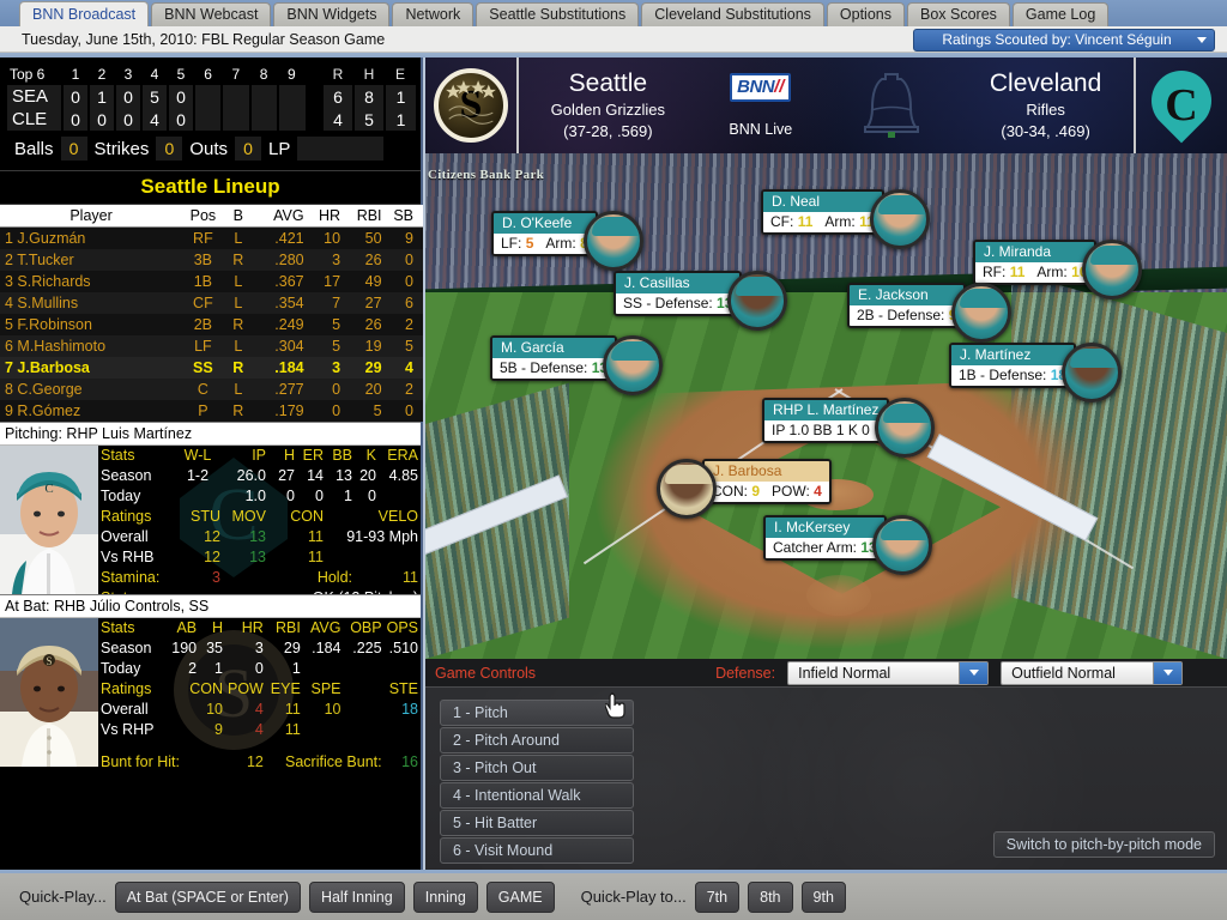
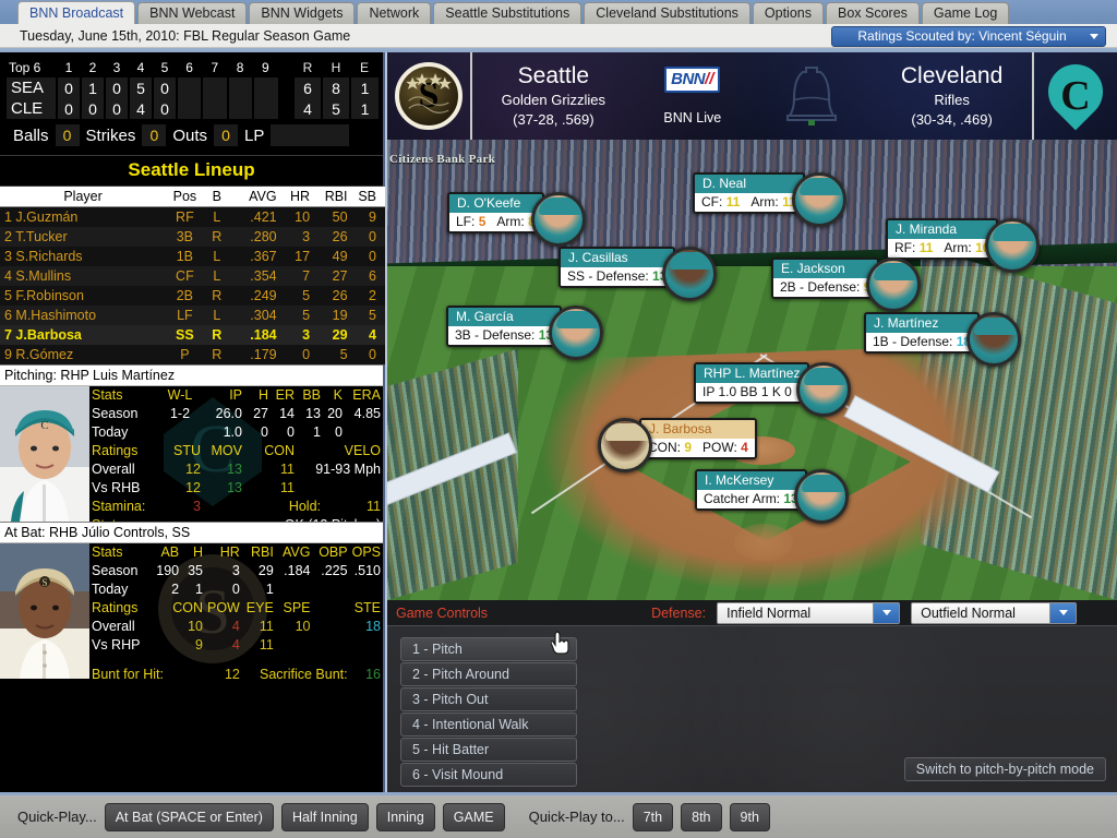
  BNN Broadcast
  BNN Webcast
  BNN Widgets
  Network
  Seattle Substitutions
  Cleveland Substitutions
  Options
  Box Scores
  Game Log
  Tuesday, June 15th, 2010: FBL Regular Season Game
  Ratings Scouted by: Vincent Séguin
  Top 6	1	2	3	4	5	6	7	8	9		R	H	E
  SEA	0	1	0	5	0						6	8	1
  CLE	0	0	0	4	0						4	5	1
  Balls
  0
  Strikes
  0
  Outs
  0
  LP
  Seattle Lineup
  Player	Pos	B	AVG	HR	RBI	SB
  1 J.Guzmán	RF	L	.421	10	50	9
  2 T.Tucker	3B	R	.280	3	26	0
  3 S.Richards	1B	L	.367	17	49	0
  4 S.Mullins	CF	L	.354	7	27	6
  5 F.Robinson	2B	R	.249	5	26	2
  6 M.Hashimoto	LF	L	.304	5	19	5
  7 J.Barbosa	SS	R	.184	3	29	4
- 8 C.George	C	L	.277	0	20	2
  9 R.Gómez	P	R	.179	0	5	0
  Pitching: RHP Luis Martínez
  C
  C
  Stats	W-L	IP	H	ER	BB	K	ERA
  Season	1-2	26.0	27	14	13	20	4.85
  Today		1.0	0	0	1	0
  Ratings	STU	MOV	CON	VELO
  Overall	12	13	11	91-93 Mph
  Vs RHB	12	13	11
  Stamina:	3		Hold:	11
  At Bat: RHB Júlio Controls, SS
  S
  S
  Stats	AB	H	HR	RBI	AVG	OBP	OPS
  Season	190	35	3	29	.184	.225	.510
  Today	2	1	0	1
  Ratings	CON	POW	EYE	SPE	STE
  Overall	10	4	11	10	18
  Vs RHP	9	4	11
  Bunt for Hit:	12	Sacrifice Bunt:	16
  S
  Seattle
  Golden Grizzlies
  (37-28, .569)
  BNN//
  BNN Live
  Cleveland
  Rifles
  (30-34, .469)
  C
  Citizens Bank Park
  D. O'Keefe
  LF: 5 Arm:
  D. Neal
  CF: 11 Arm: 1
  J. Miranda
  RF: 11 Arm: 1
  J. Casillas
  SS - Defense: 1
  E. Jackson
  2B - Defense:
  M. García
- 5B - Defense: 1
+ 3B - Defense: 1
  J. Martínez
  1B - Defense: 1
  RHP L. Martínez
  IP 1.0 BB 1 K 0
  J. Barbosa
  CON: 9 POW: 4
  I. McKersey
  Catcher Arm: 1
  Game Controls
  Defense:
  Infield Normal
  Outfield Normal
  1 - Pitch
  2 - Pitch Around
  3 - Pitch Out
  4 - Intentional Walk
  5 - Hit Batter
  6 - Visit Mound
  Switch to pitch-by-pitch mode
  Quick-Play...
  At Bat (SPACE or Enter)
  Half Inning
  Inning
  GAME
  Quick-Play to...
  7th
  8th
  9th
